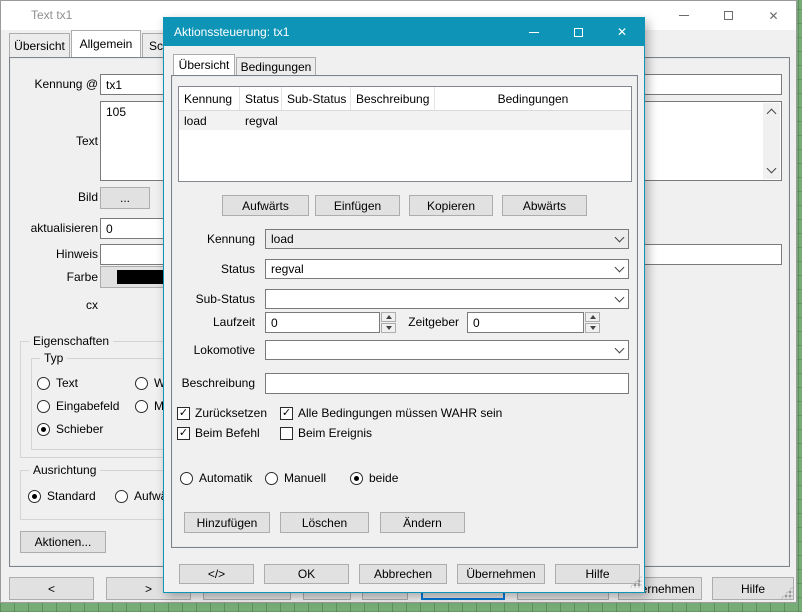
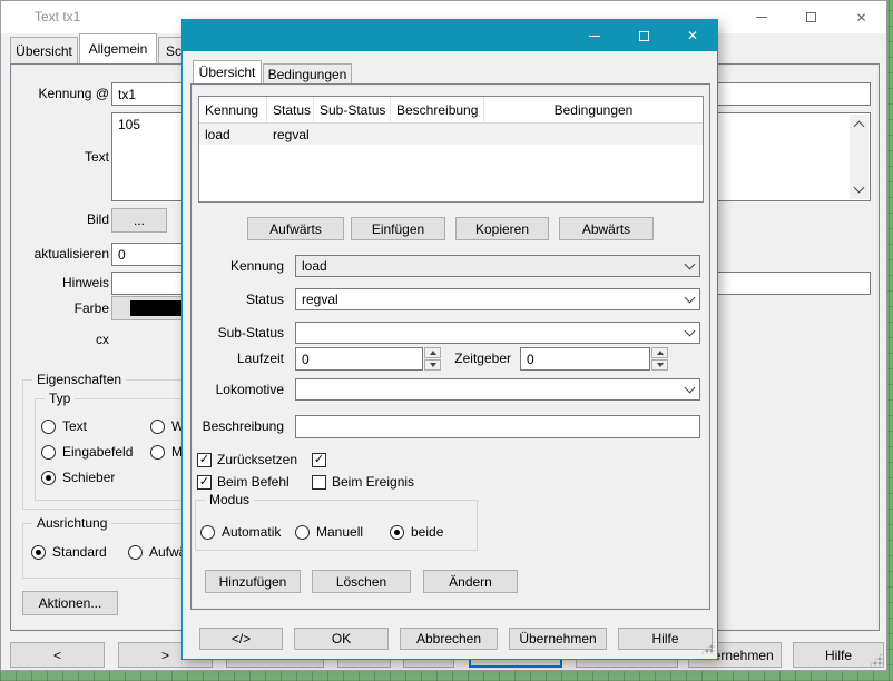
  Text tx1
  ✕
  Übersicht
  Allgemein
  Kennung @
  tx1
  Text
  105
  Bild
  ...
  aktualisieren
  0
  Hinweis
  Farbe
  cx
  Eigenschaften
  Typ
  Text
  Eingabefeld
  Schieber
  Ausrichtung
  Standard
  Aktionen...
  <
  >
  rnehmen
  Hilfe
- Aktionssteuerung: tx1
  ✕
  Übersicht
  Bedingungen
  Kennung
  Status
  Sub-Status
  Beschreibung
  Bedingungen
  load
  regval
  Aufwärts
  Einfügen
  Kopieren
  Abwärts
  Kennung
  load
  Status
  regval
  Sub-Status
  Laufzeit
  0
  Zeitgeber
  0
  Lokomotive
  Beschreibung
  ✓
  Zurücksetzen
  ✓
- Alle Bedingungen müssen WAHR sein
  ✓
  Beim Befehl
  Beim Ereignis
+ Modus
  Automatik
  Manuell
  beide
  Hinzufügen
  Löschen
  Ändern
  </>
  OK
  Abbrechen
  Übernehmen
  Hilfe
